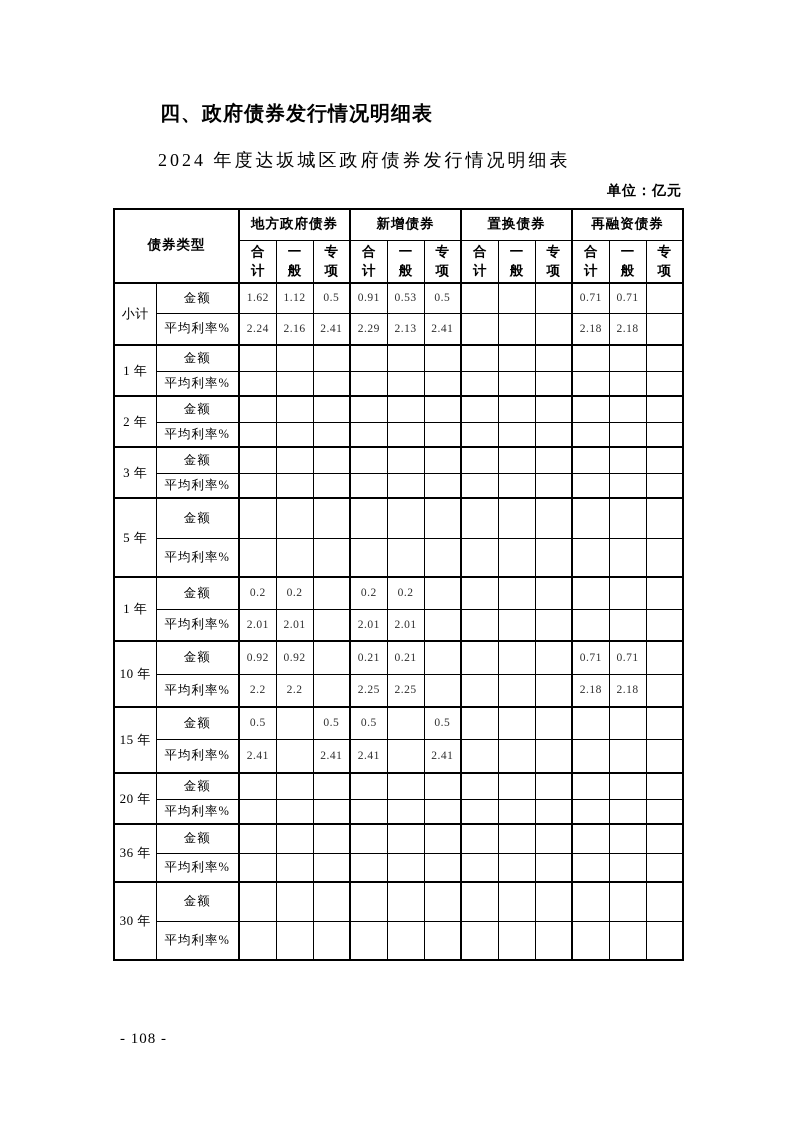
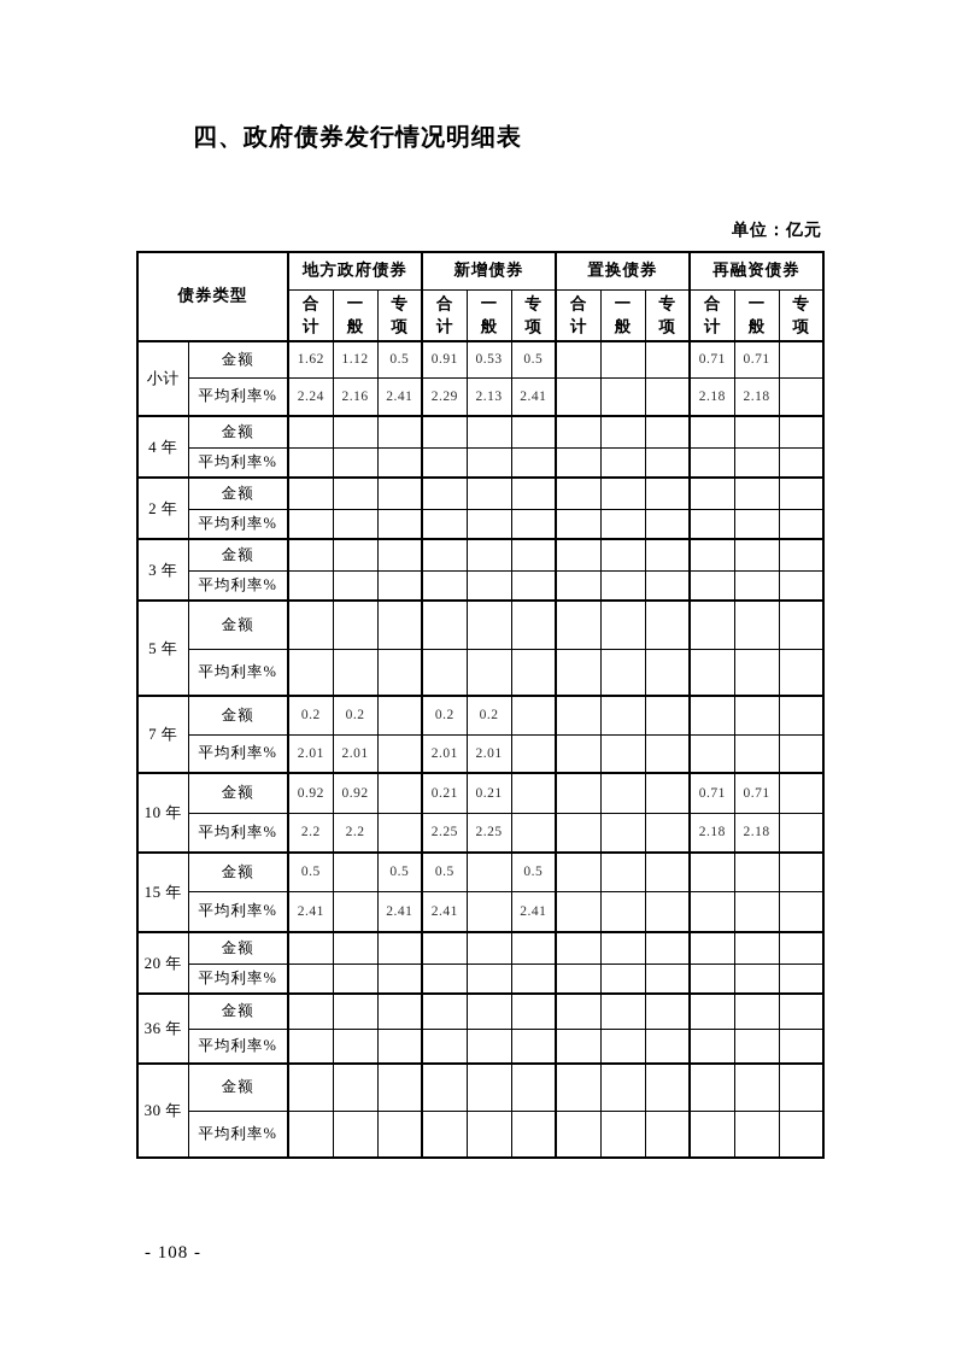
  四、政府债券发行情况明细表
- 2024 年度达坂城区政府债券发行情况明细表
  单位：亿元
  债券类型	地方政府债券	新增债券	置换债券	再融资债券
  合 计	一 般	专 项	合 计	一 般	专 项	合 计	一 般	专 项	合 计	一 般	专 项
  小计	金额	1.62	1.12	0.5	0.91	0.53	0.5				0.71	0.71
  平均利率%	2.24	2.16	2.41	2.29	2.13	2.41				2.18	2.18
- 1 年	金额
+ 4 年	金额
  平均利率%
  2 年	金额
  平均利率%
  3 年	金额
  平均利率%
  5 年	金额
  平均利率%
- 1 年	金额	0.2	0.2		0.2	0.2
+ 7 年	金额	0.2	0.2		0.2	0.2
  平均利率%	2.01	2.01		2.01	2.01
  10 年	金额	0.92	0.92		0.21	0.21					0.71	0.71
  平均利率%	2.2	2.2		2.25	2.25					2.18	2.18
  15 年	金额	0.5		0.5	0.5		0.5
  平均利率%	2.41		2.41	2.41		2.41
  20 年	金额
  平均利率%
  36 年	金额
  平均利率%
  30 年	金额
  平均利率%
  - 108 -
